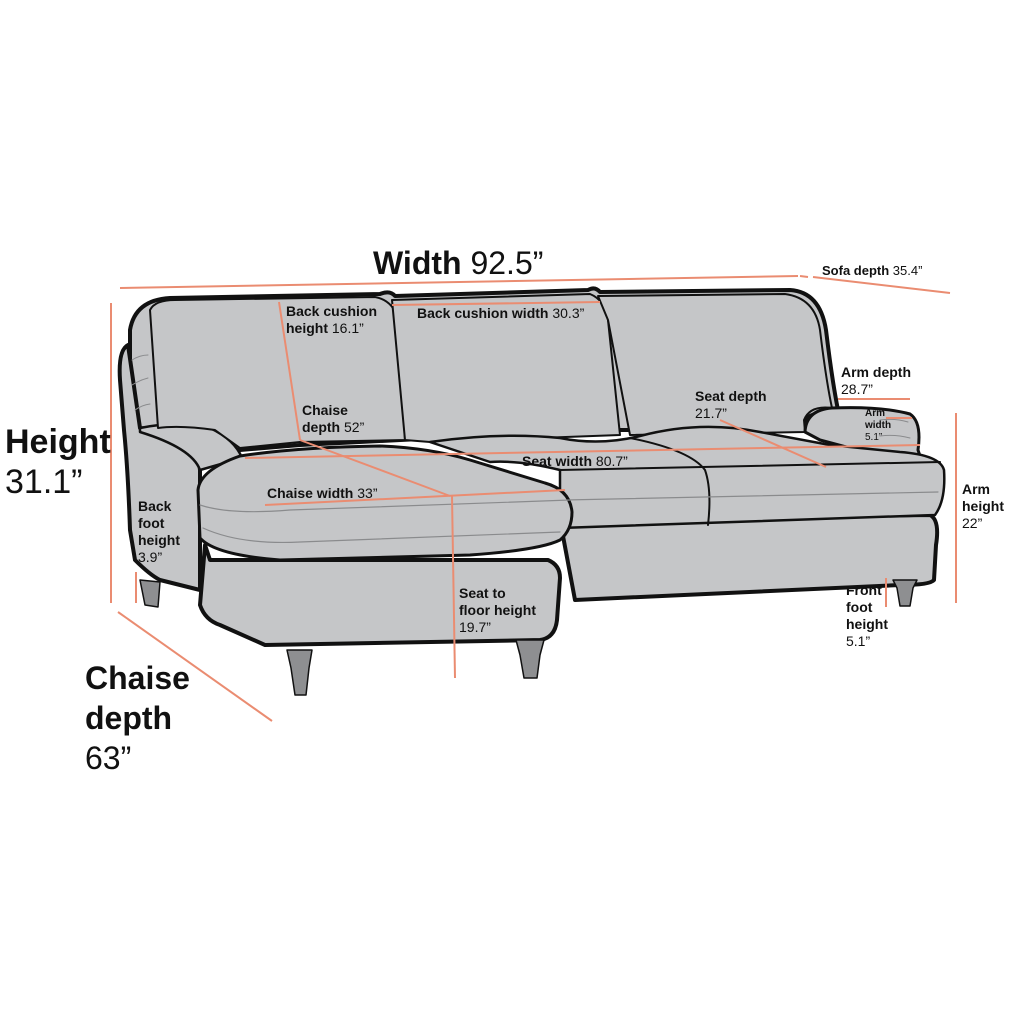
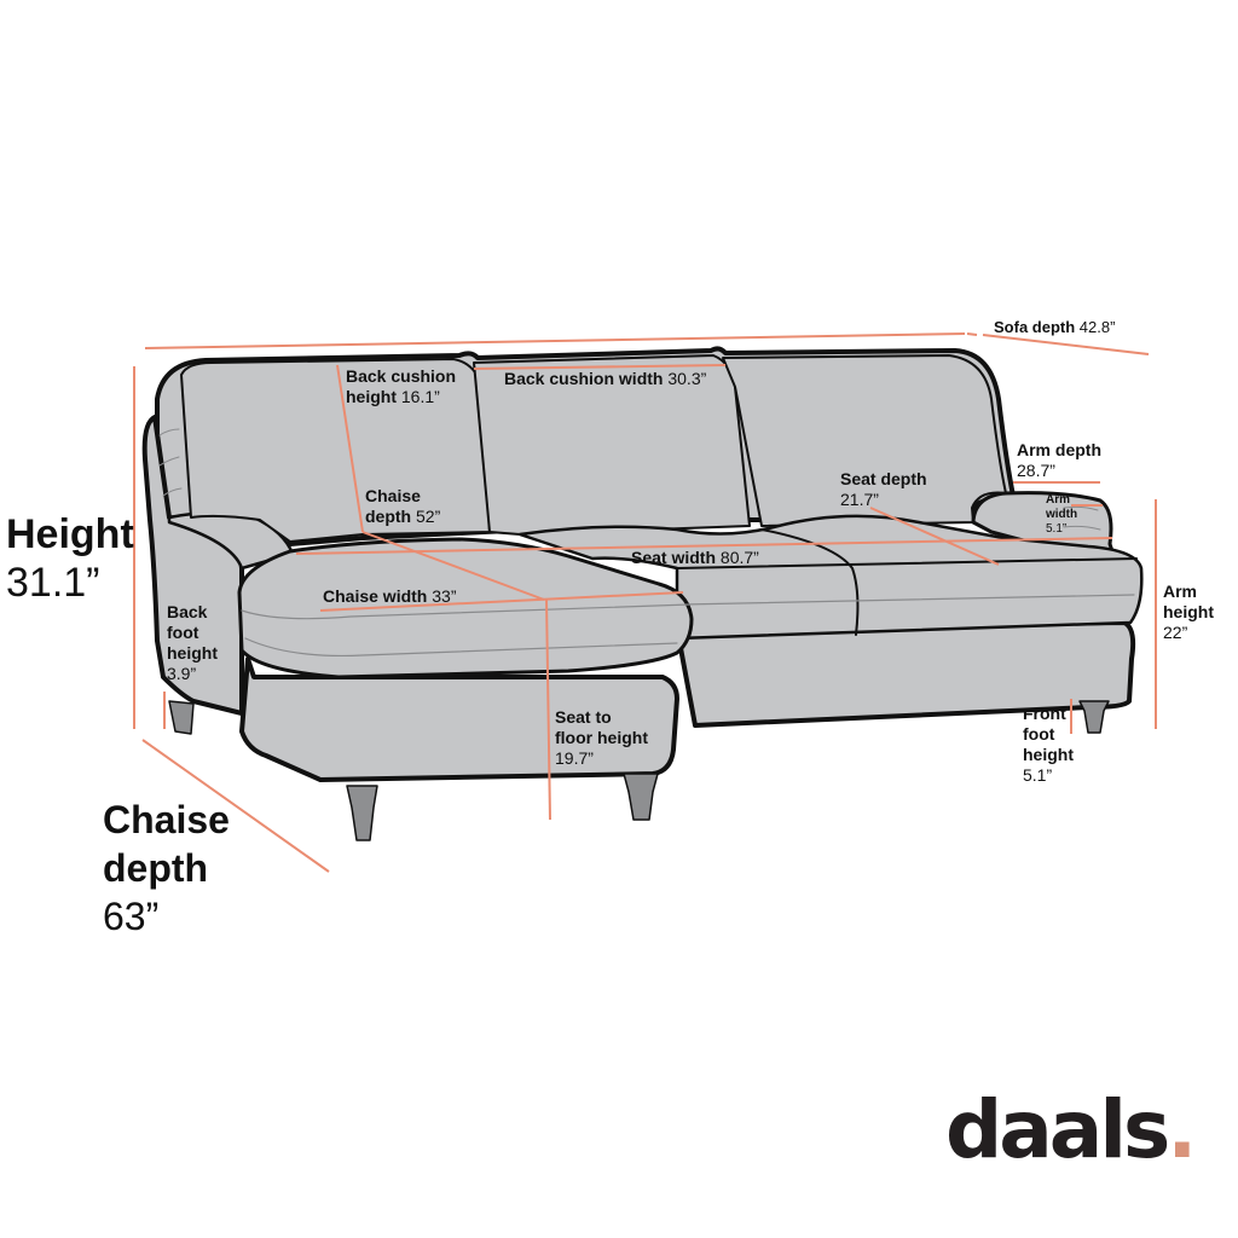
- Width 92.5”
- Sofa depth 35.4”
+ Sofa depth 42.8”
  Height
  31.1”
  Chaise
  depth
  63”
  Back cushion
  height 16.1”
  Back cushion width 30.3”
  Chaise
  depth 52”
  Seat width 80.7”
  Chaise width 33”
  Seat depth
  21.7”
  Arm depth
  28.7”
  Arm
  width
  5.1”
  Arm
  height
  22”
  Back
  foot
  height
  3.9”
  Seat to
  floor height
  19.7”
  Front
  foot
  height
  5.1”
+ daals.
